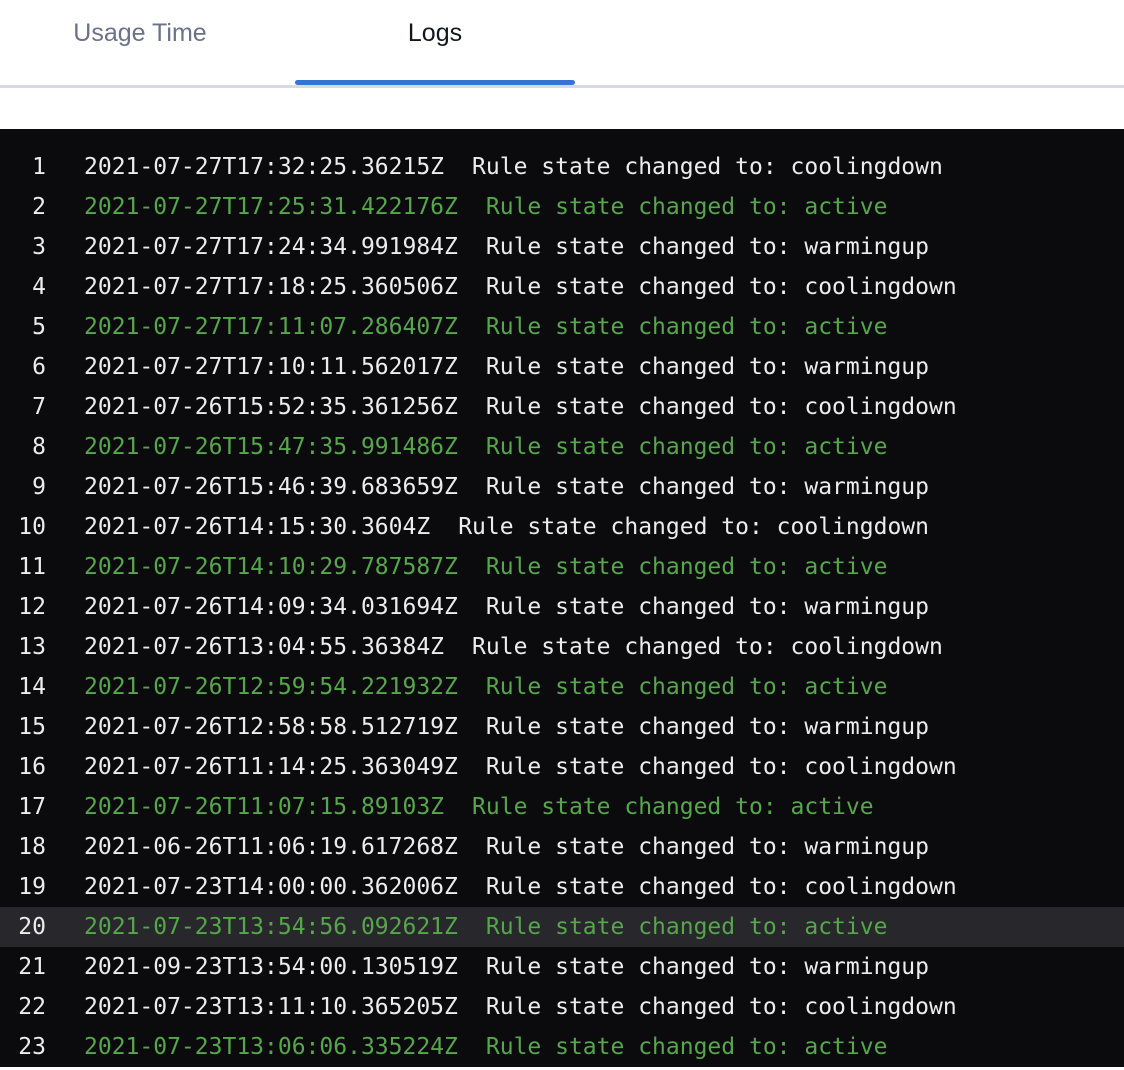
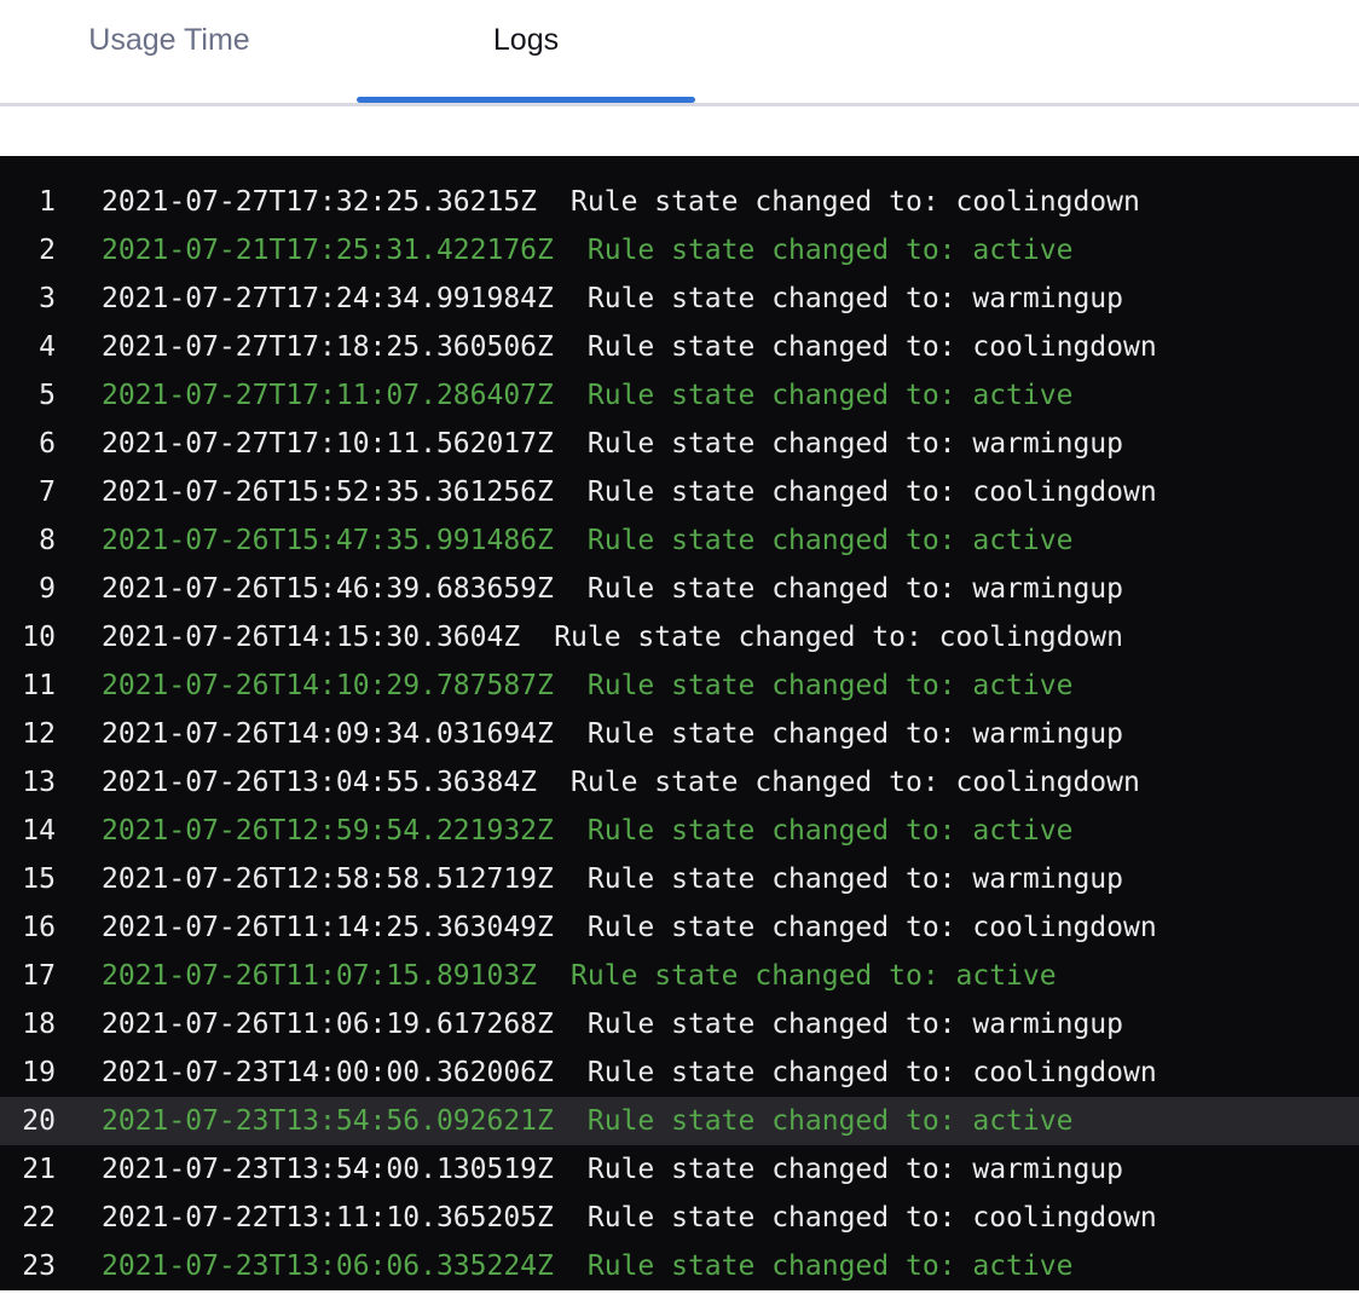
  Usage Time
  Logs
  1 2021-07-27T17:32:25.36215Z Rule state changed to: coolingdown
- 2 2021-07-27T17:25:31.422176Z Rule state changed to: active
+ 2 2021-07-21T17:25:31.422176Z Rule state changed to: active
  3 2021-07-27T17:24:34.991984Z Rule state changed to: warmingup
  4 2021-07-27T17:18:25.360506Z Rule state changed to: coolingdown
  5 2021-07-27T17:11:07.286407Z Rule state changed to: active
  6 2021-07-27T17:10:11.562017Z Rule state changed to: warmingup
  7 2021-07-26T15:52:35.361256Z Rule state changed to: coolingdown
  8 2021-07-26T15:47:35.991486Z Rule state changed to: active
  9 2021-07-26T15:46:39.683659Z Rule state changed to: warmingup
  10 2021-07-26T14:15:30.3604Z Rule state changed to: coolingdown
  11 2021-07-26T14:10:29.787587Z Rule state changed to: active
  12 2021-07-26T14:09:34.031694Z Rule state changed to: warmingup
  13 2021-07-26T13:04:55.36384Z Rule state changed to: coolingdown
  14 2021-07-26T12:59:54.221932Z Rule state changed to: active
  15 2021-07-26T12:58:58.512719Z Rule state changed to: warmingup
  16 2021-07-26T11:14:25.363049Z Rule state changed to: coolingdown
  17 2021-07-26T11:07:15.89103Z Rule state changed to: active
- 18 2021-06-26T11:06:19.617268Z Rule state changed to: warmingup
+ 18 2021-07-26T11:06:19.617268Z Rule state changed to: warmingup
  19 2021-07-23T14:00:00.362006Z Rule state changed to: coolingdown
  20 2021-07-23T13:54:56.092621Z Rule state changed to: active
- 21 2021-09-23T13:54:00.130519Z Rule state changed to: warmingup
+ 21 2021-07-23T13:54:00.130519Z Rule state changed to: warmingup
- 22 2021-07-23T13:11:10.365205Z Rule state changed to: coolingdown
+ 22 2021-07-22T13:11:10.365205Z Rule state changed to: coolingdown
  23 2021-07-23T13:06:06.335224Z Rule state changed to: active
